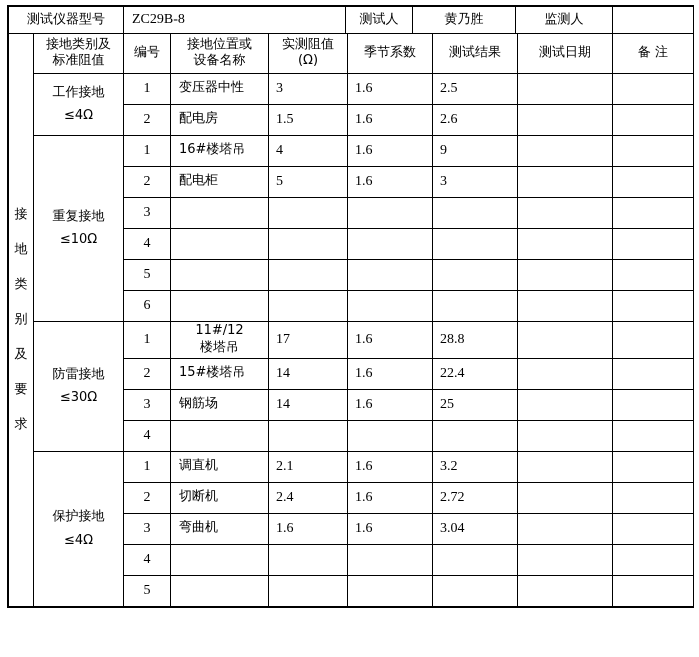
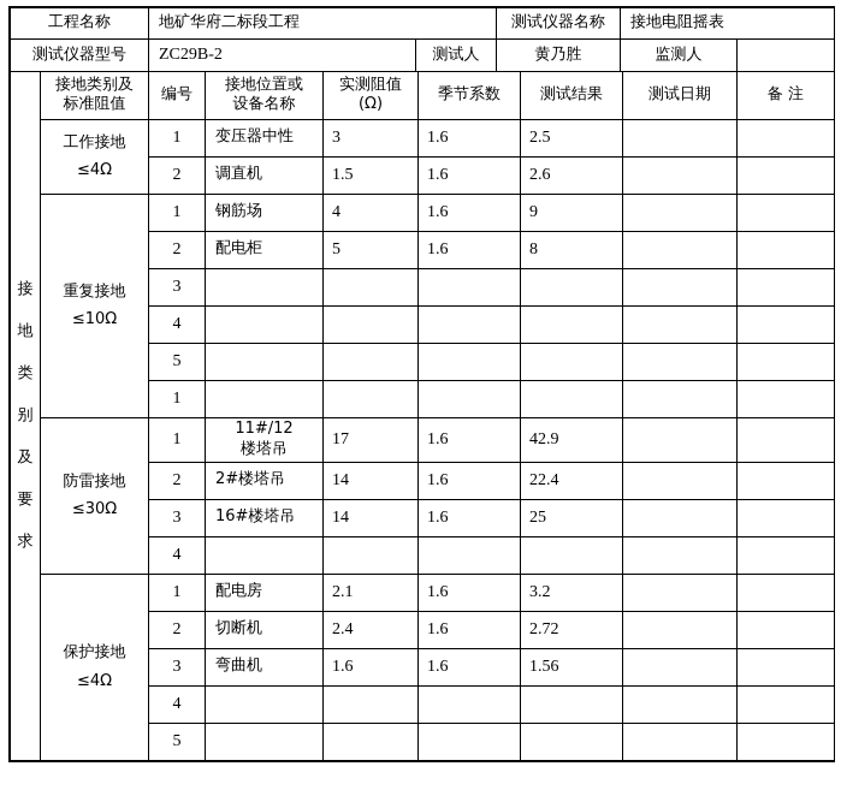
+ 工程名称	地矿华府二标段工程	测试仪器名称	接地电阻摇表
- 测试仪器型号	ZC29B-8	测试人	黄乃胜	监测人
+ 测试仪器型号	ZC29B-2	测试人	黄乃胜	监测人
  接地类别及要求	接地类别及 标准阻值	编号	接地位置或 设备名称	实测阻值 (Ω)	季节系数	测试结果	测试日期	备 注
  工作接地 ≤4Ω	1	变压器中性	3	1.6	2.5
- 2	配电房	1.5	1.6	2.6
+ 2	调直机	1.5	1.6	2.6
- 重复接地 ≤10Ω	1	16#楼塔吊	4	1.6	9
+ 重复接地 ≤10Ω	1	钢筋场	4	1.6	9
- 2	配电柜	5	1.6	3
+ 2	配电柜	5	1.6	8
  3
  4
  5
- 6
+ 1
- 防雷接地 ≤30Ω	1	11#/12 楼塔吊	17	1.6	28.8
+ 防雷接地 ≤30Ω	1	11#/12 楼塔吊	17	1.6	42.9
- 2	15#楼塔吊	14	1.6	22.4
+ 2	2#楼塔吊	14	1.6	22.4
- 3	钢筋场	14	1.6	25
+ 3	16#楼塔吊	14	1.6	25
  4
- 保护接地 ≤4Ω	1	调直机	2.1	1.6	3.2
+ 保护接地 ≤4Ω	1	配电房	2.1	1.6	3.2
  2	切断机	2.4	1.6	2.72
- 3	弯曲机	1.6	1.6	3.04
+ 3	弯曲机	1.6	1.6	1.56
  4
  5
